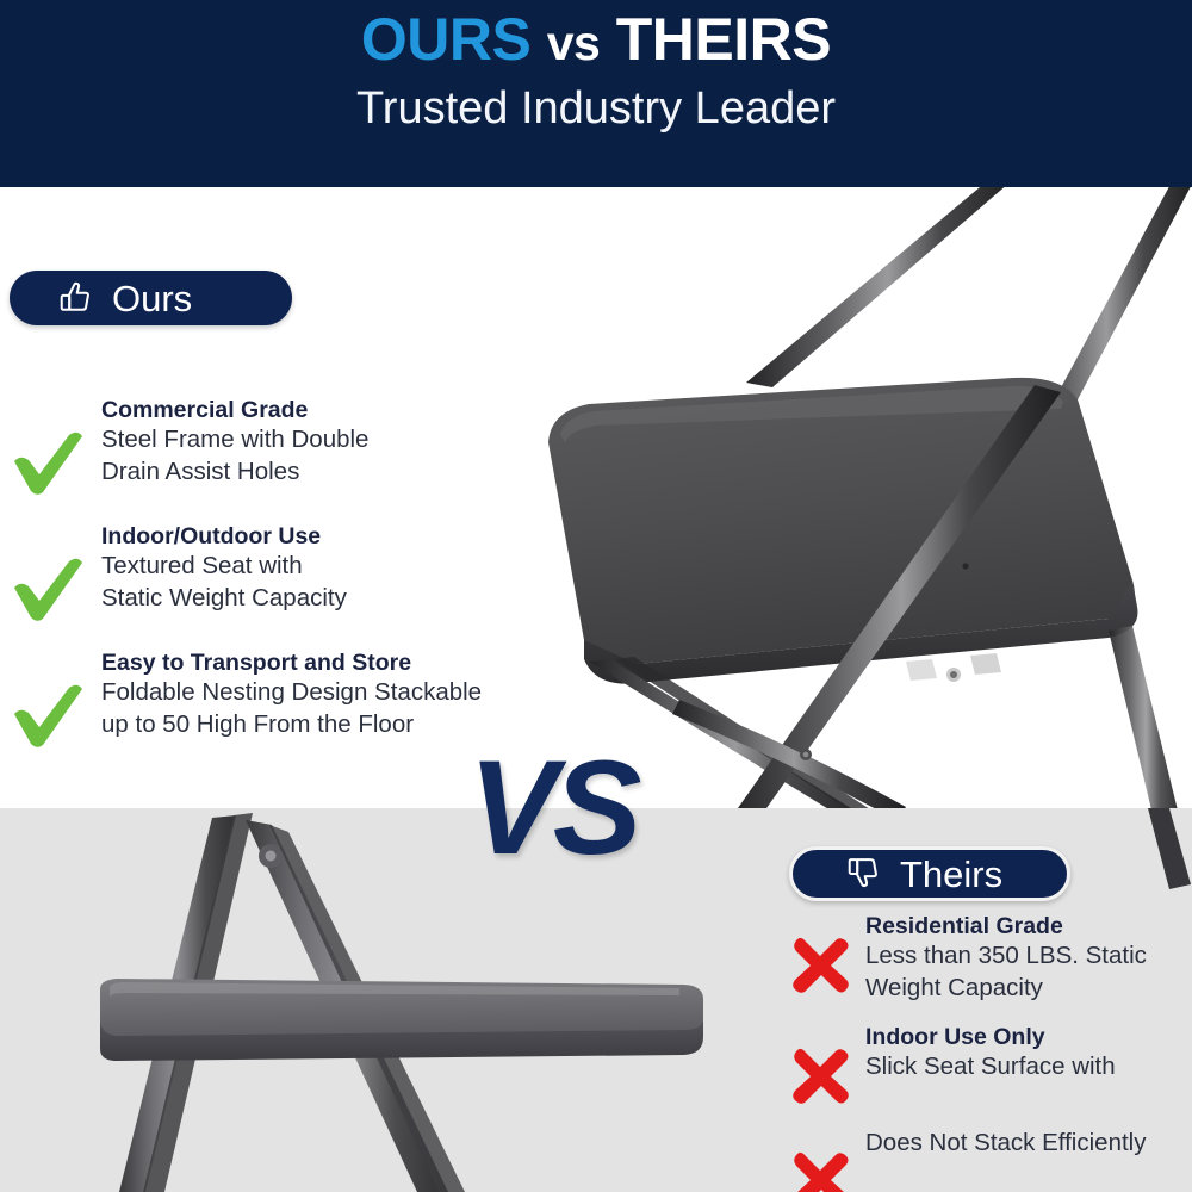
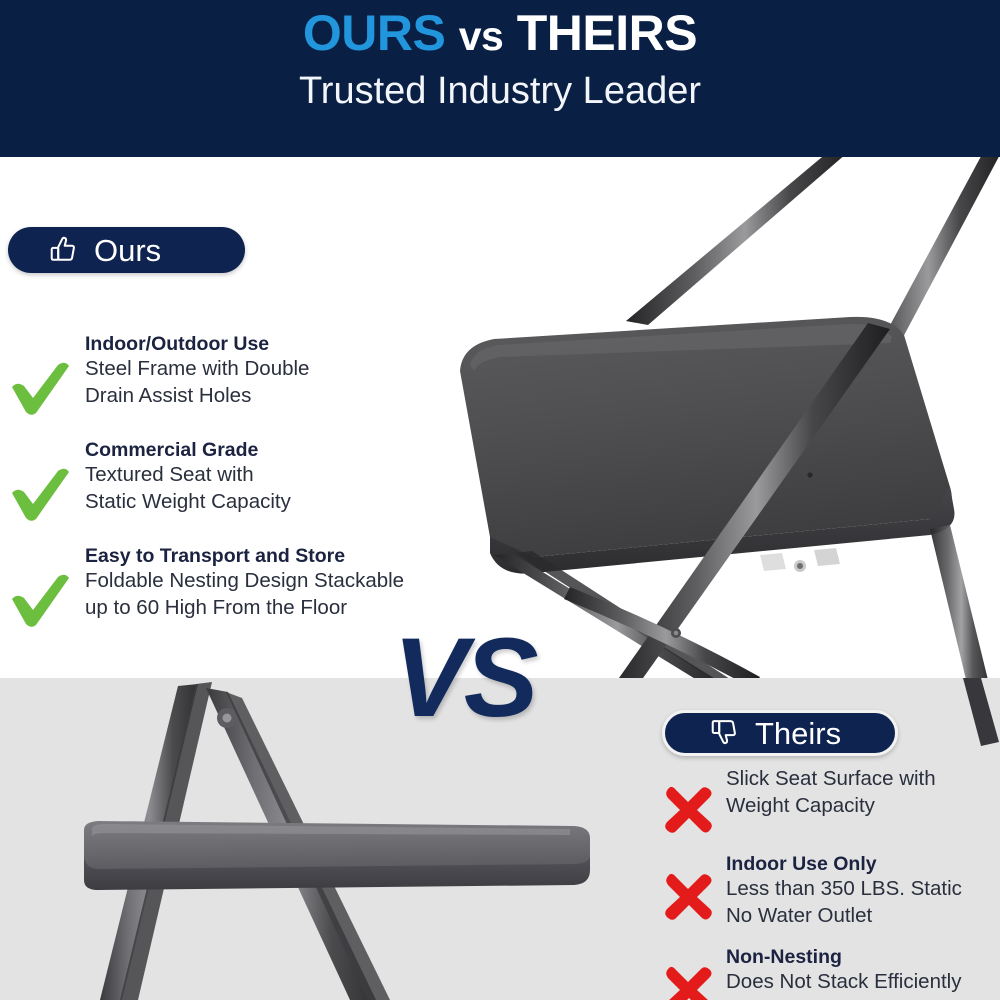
  OURS vs THEIRS
  Trusted Industry Leader
  VS
  Ours
  Theirs
- Commercial Grade
+ Indoor/Outdoor Use
  Steel Frame with Double
  Drain Assist Holes
- Indoor/Outdoor Use
+ Commercial Grade
  Textured Seat with
  Static Weight Capacity
  Easy to Transport and Store
  Foldable Nesting Design Stackable
- up to 50 High From the Floor
+ up to 60 High From the Floor
- Residential Grade
- Less than 350 LBS. Static
+ Slick Seat Surface with
  Weight Capacity
  Indoor Use Only
- Slick Seat Surface with
+ Less than 350 LBS. Static
+ No Water Outlet
+ Non-Nesting
  Does Not Stack Efficiently
